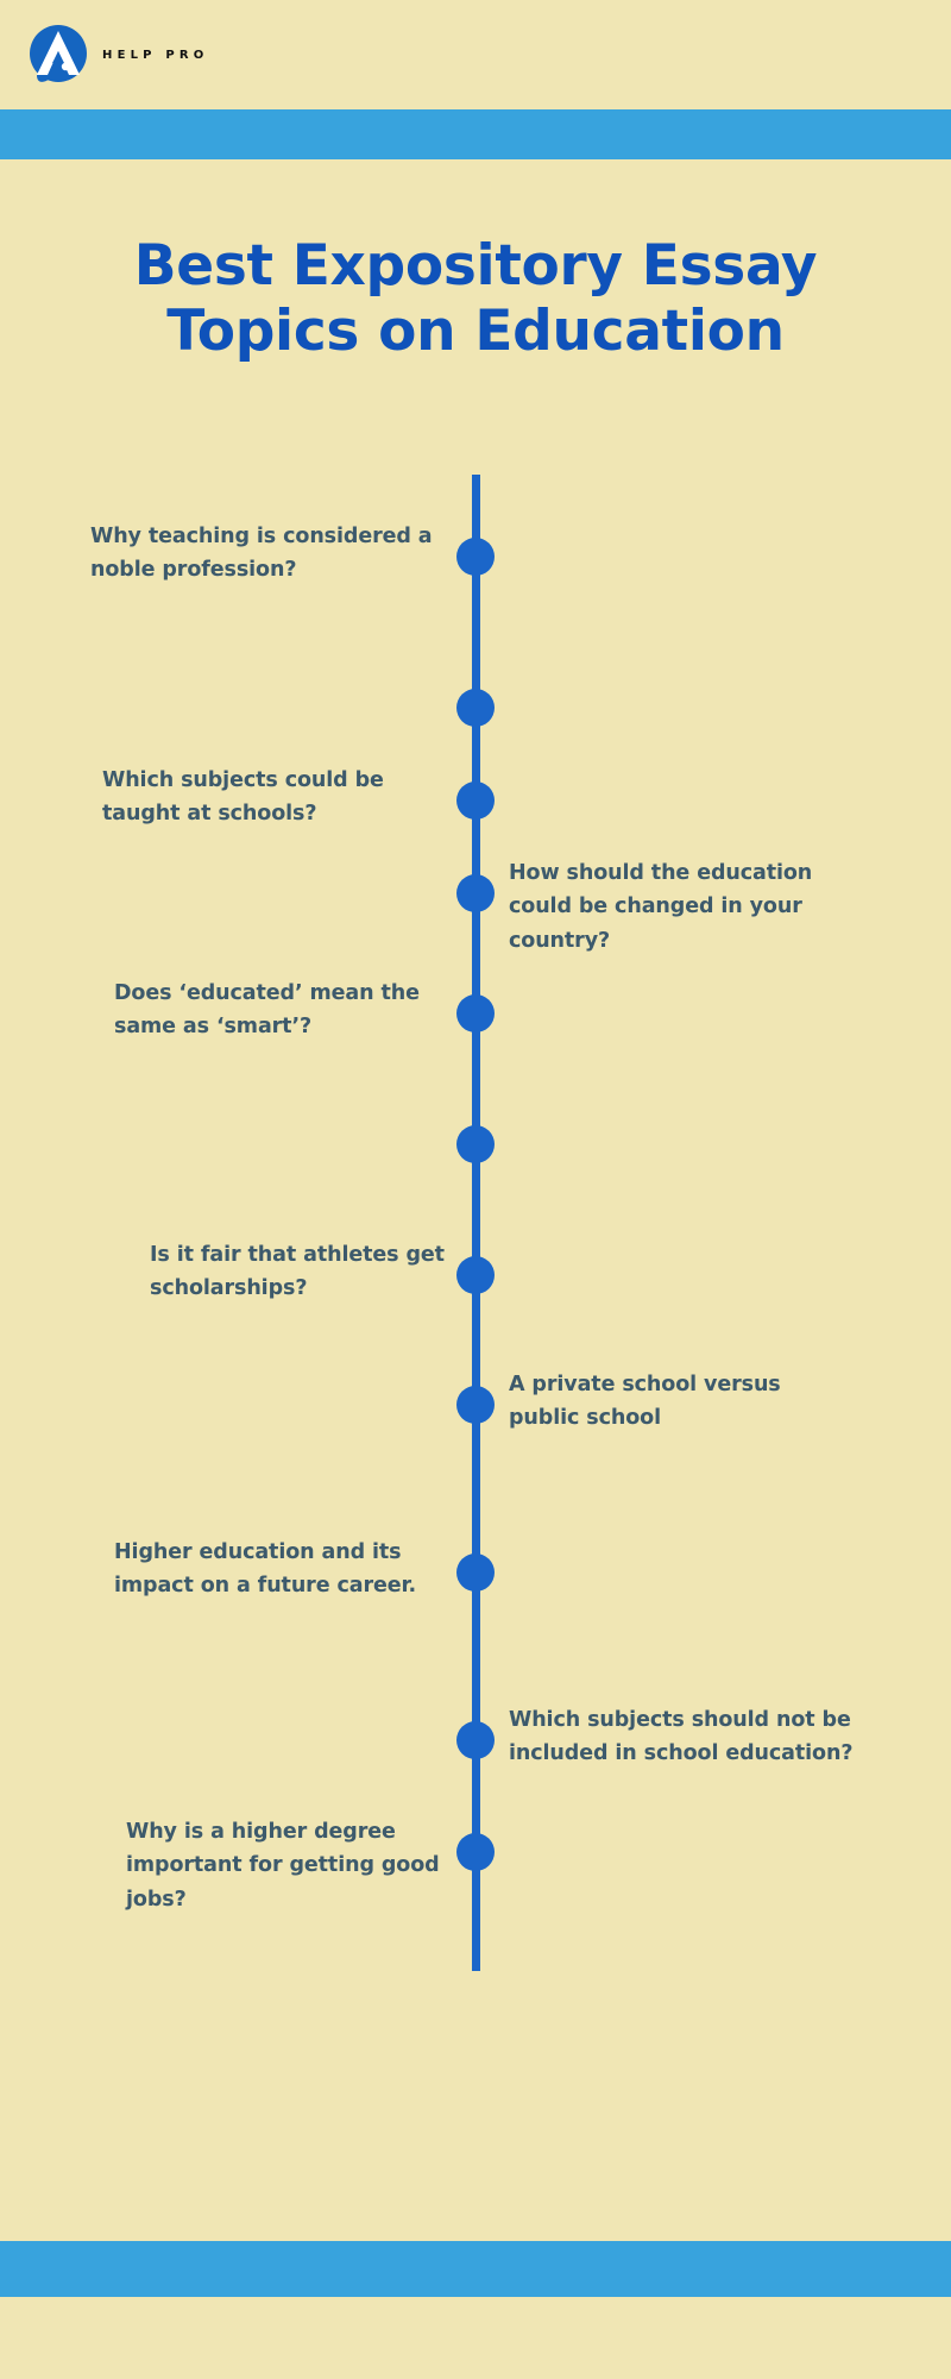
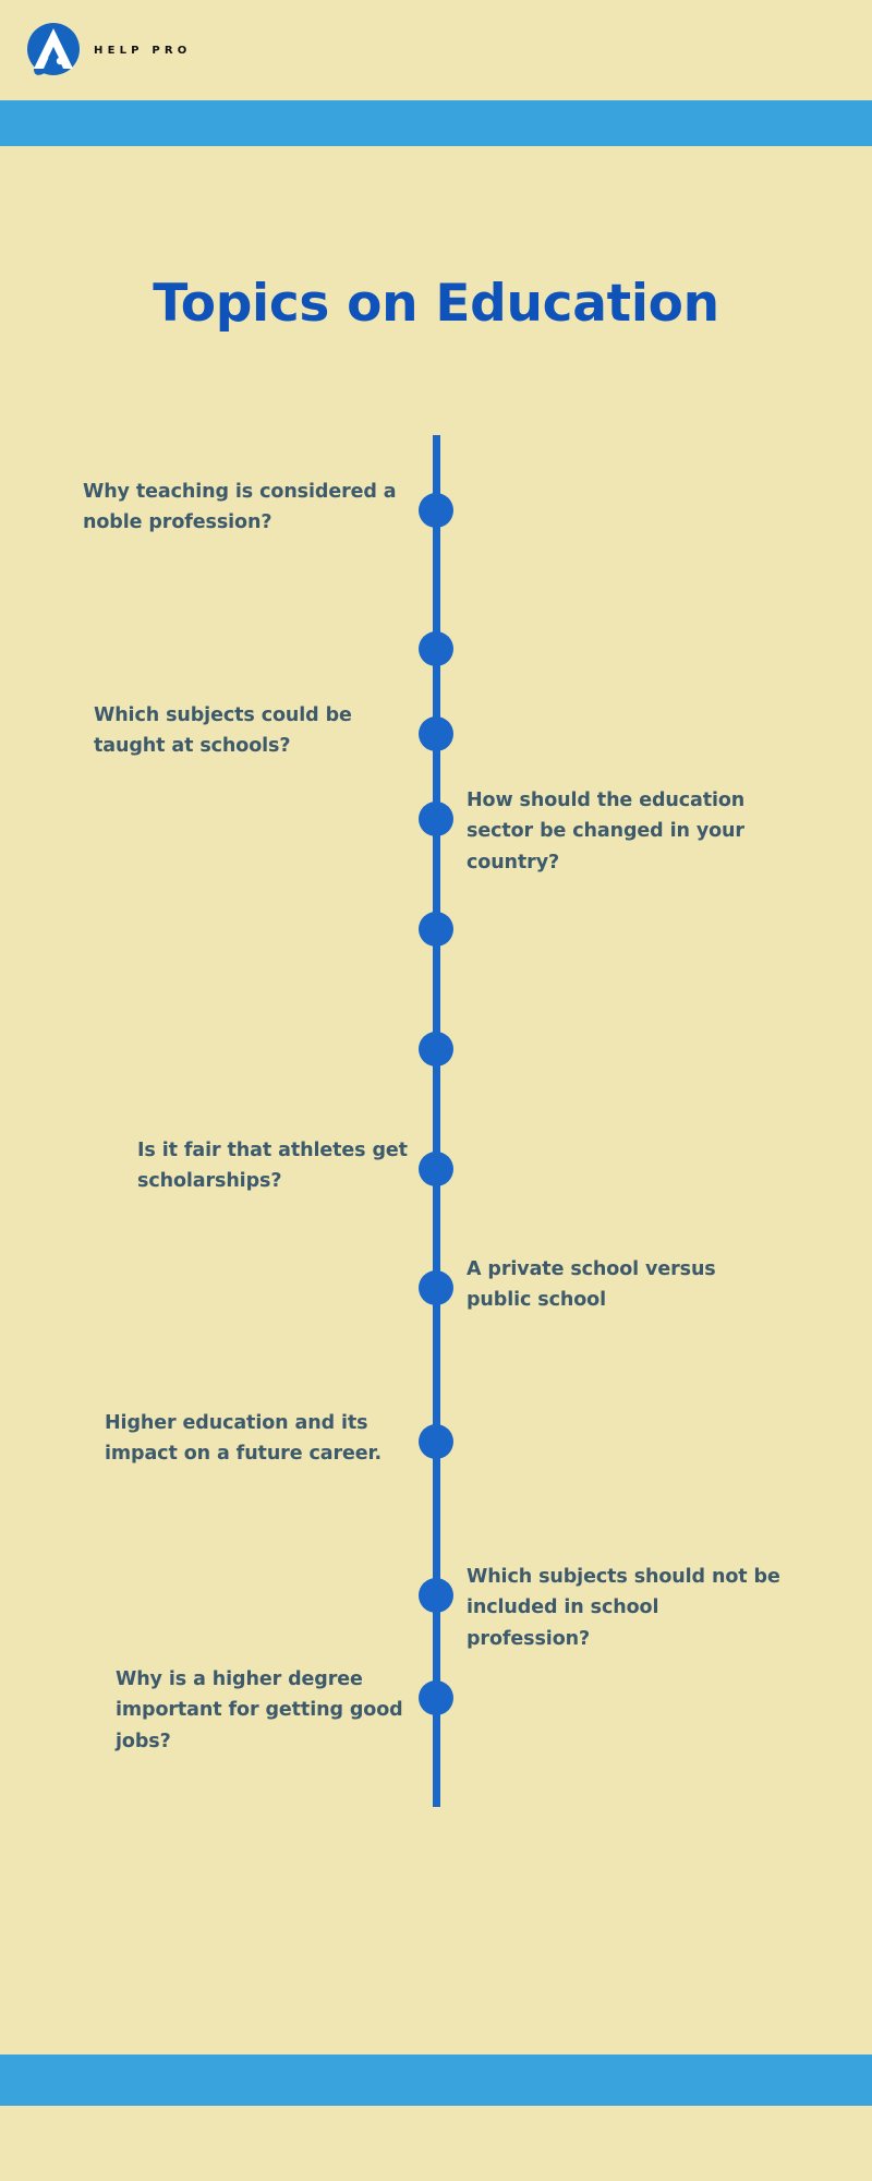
  HELP PRO
- Best Expository Essay
  Topics on Education
  Why teaching is considered a noble profession?
  Which subjects could be taught at schools?
- How should the education could be changed in your country?
+ How should the education sector be changed in your country?
- Does ‘educated’ mean the same as ‘smart’?
  Is it fair that athletes get scholarships?
  A private school versus public school
  Higher education and its impact on a future career.
- Which subjects should not be included in school education?
+ Which subjects should not be included in school profession?
  Why is a higher degree important for getting good jobs?
